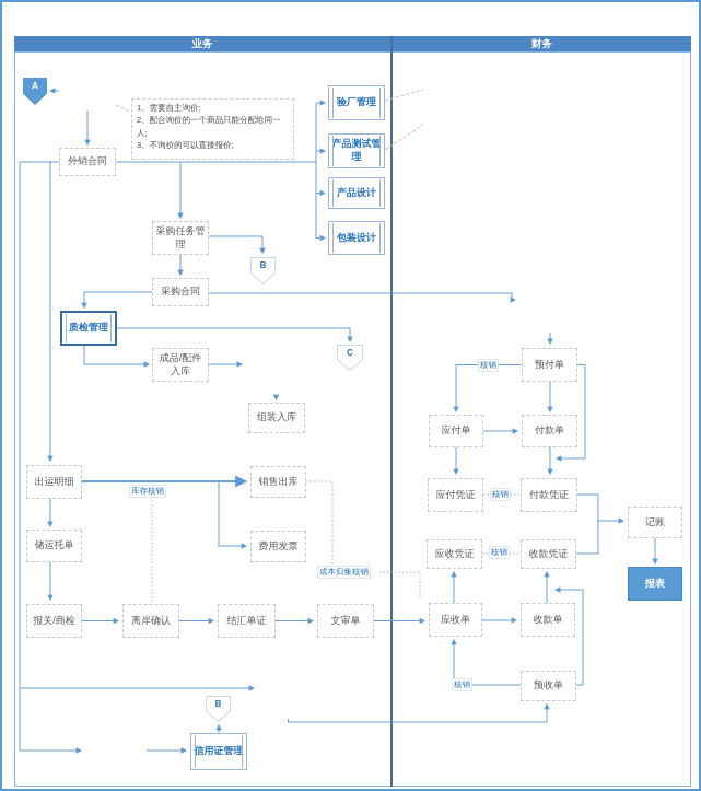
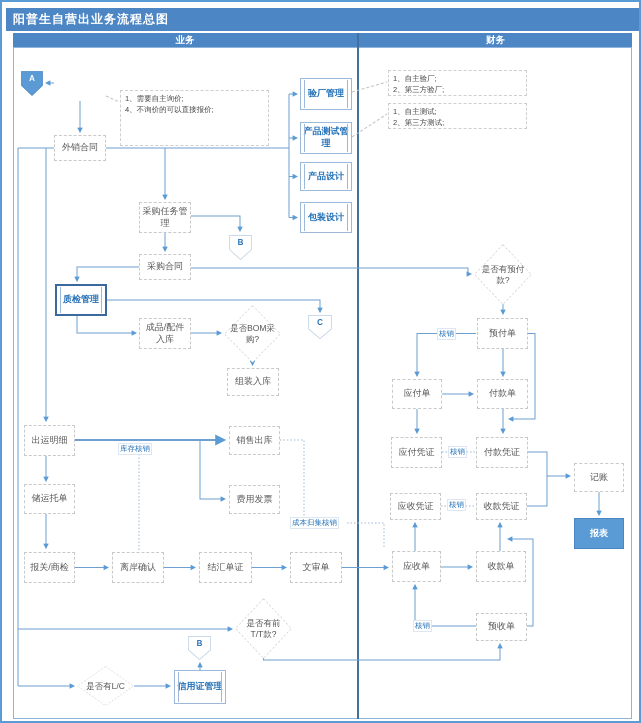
+ 阳普生自营出业务流程总图
  业务
  财务
  A
  B
  C
  B
  外销合同
  验厂管理
  产品测试管理
  产品设计
  包装设计
  采购任务管理
  采购合同
  质检管理
  成品/配件入库
  组装入库
  出运明细
  销售出库
  储运托单
  费用发票
  报关/商检
  离岸确认
  结汇单证
  文审单
  信用证管理
+ 是否BOM采购?
+ 是否有前T/T款?
+ 是否有L/C
+ 是否有预付款?
  预付单
  应付单
  付款单
  应付凭证
  付款凭证
  记账
  应收凭证
  收款凭证
  报表
  应收单
  收款单
  预收单
  1、需要自主询价;
- 2、配合询价的一个商品只能分配给同一人;
- 3、不询价的可以直接报价;
+ 4、不询价的可以直接报价;
+ 1、自主验厂;
+ 2、第三方验厂;
+ 1、自主测试;
+ 2、第三方测试;
  库存核销
  成本归集核销
  核销
  核销
  核销
  核销
